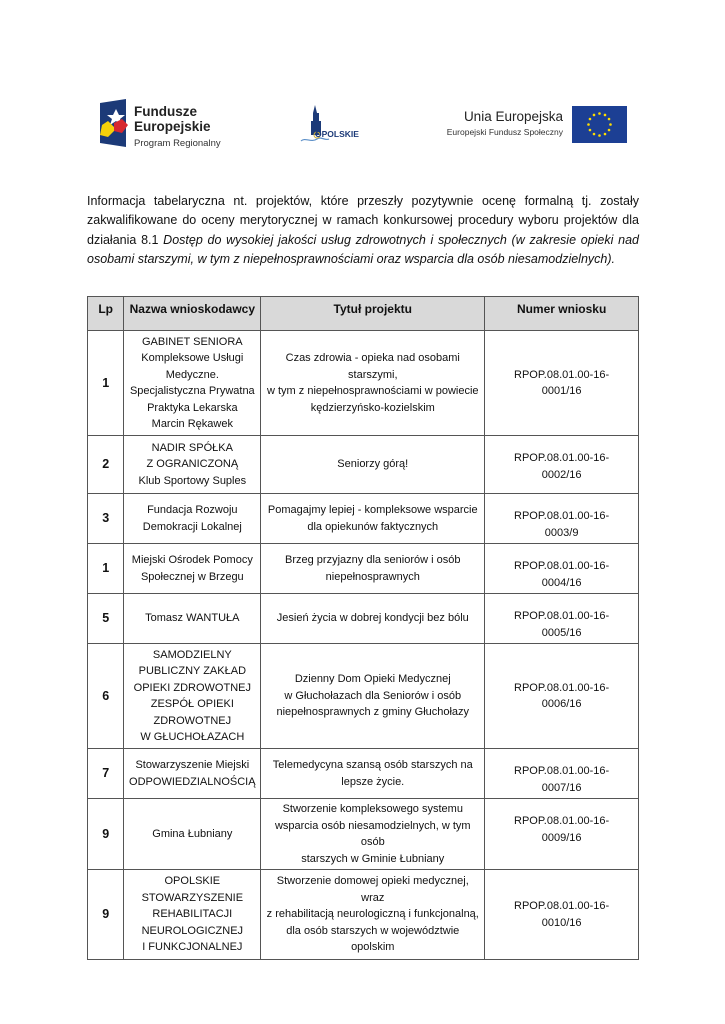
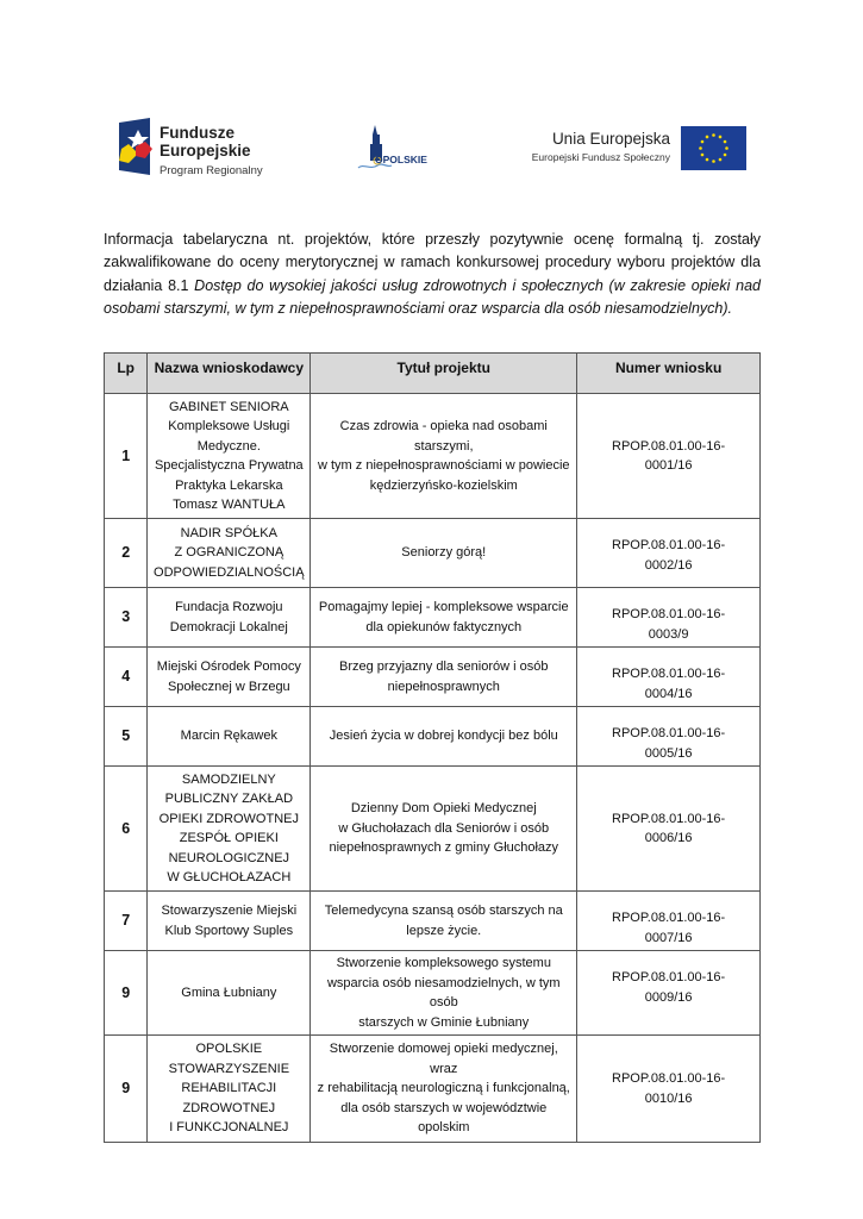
  Fundusze
  Europejskie
  Program Regionalny
  OPOLSKIE
  Unia Europejska
  Europejski Fundusz Społeczny
  Informacja tabelaryczna nt. projektów, które przeszły pozytywnie ocenę formalną tj. zostały zakwalifikowane do oceny merytorycznej w ramach konkursowej procedury wyboru projektów dla działania 8.1 Dostęp do wysokiej jakości usług zdrowotnych i społecznych (w zakresie opieki nad osobami starszymi, w tym z niepełnosprawnościami oraz wsparcia dla osób niesamodzielnych).
  Lp	Nazwa wnioskodawcy	Tytuł projektu	Numer wniosku
- 1	GABINET SENIORAKompleksowe UsługiMedyczne.Specjalistyczna PrywatnaPraktyka LekarskaMarcin Rękawek	Czas zdrowia - opieka nad osobami starszymi,w tym z niepełnosprawnościami w powieciekędzierzyńsko-kozielskim	RPOP.08.01.00-16-0001/16
+ 1	GABINET SENIORAKompleksowe UsługiMedyczne.Specjalistyczna PrywatnaPraktyka LekarskaTomasz WANTUŁA	Czas zdrowia - opieka nad osobami starszymi,w tym z niepełnosprawnościami w powieciekędzierzyńsko-kozielskim	RPOP.08.01.00-16-0001/16
- 2	NADIR SPÓŁKAZ OGRANICZONĄKlub Sportowy Suples	Seniorzy górą!	RPOP.08.01.00-16-0002/16
+ 2	NADIR SPÓŁKAZ OGRANICZONĄODPOWIEDZIALNOŚCIĄ	Seniorzy górą!	RPOP.08.01.00-16-0002/16
  3	Fundacja RozwojuDemokracji Lokalnej	Pomagajmy lepiej - kompleksowe wsparciedla opiekunów faktycznych	RPOP.08.01.00-16-0003/9
- 1	Miejski Ośrodek PomocySpołecznej w Brzegu	Brzeg przyjazny dla seniorów i osóbniepełnosprawnych	RPOP.08.01.00-16-0004/16
+ 4	Miejski Ośrodek PomocySpołecznej w Brzegu	Brzeg przyjazny dla seniorów i osóbniepełnosprawnych	RPOP.08.01.00-16-0004/16
- 5	Tomasz WANTUŁA	Jesień życia w dobrej kondycji bez bólu	RPOP.08.01.00-16-0005/16
+ 5	Marcin Rękawek	Jesień życia w dobrej kondycji bez bólu	RPOP.08.01.00-16-0005/16
- 6	SAMODZIELNYPUBLICZNY ZAKŁADOPIEKI ZDROWOTNEJZESPÓŁ OPIEKIZDROWOTNEJW GŁUCHOŁAZACH	Dzienny Dom Opieki Medycznejw Głuchołazach dla Seniorów i osóbniepełnosprawnych z gminy Głuchołazy	RPOP.08.01.00-16-0006/16
+ 6	SAMODZIELNYPUBLICZNY ZAKŁADOPIEKI ZDROWOTNEJZESPÓŁ OPIEKINEUROLOGICZNEJW GŁUCHOŁAZACH	Dzienny Dom Opieki Medycznejw Głuchołazach dla Seniorów i osóbniepełnosprawnych z gminy Głuchołazy	RPOP.08.01.00-16-0006/16
- 7	Stowarzyszenie MiejskiODPOWIEDZIALNOŚCIĄ	Telemedycyna szansą osób starszych nalepsze życie.	RPOP.08.01.00-16-0007/16
+ 7	Stowarzyszenie MiejskiKlub Sportowy Suples	Telemedycyna szansą osób starszych nalepsze życie.	RPOP.08.01.00-16-0007/16
  9	Gmina Łubniany	Stworzenie kompleksowego systemuwsparcia osób niesamodzielnych, w tym osóbstarszych w Gminie Łubniany	RPOP.08.01.00-16-0009/16
- 9	OPOLSKIESTOWARZYSZENIEREHABILITACJINEUROLOGICZNEJI FUNKCJONALNEJ	Stworzenie domowej opieki medycznej, wrazz rehabilitacją neurologiczną i funkcjonalną,dla osób starszych w województwie opolskim	RPOP.08.01.00-16-0010/16
+ 9	OPOLSKIESTOWARZYSZENIEREHABILITACJIZDROWOTNEJI FUNKCJONALNEJ	Stworzenie domowej opieki medycznej, wrazz rehabilitacją neurologiczną i funkcjonalną,dla osób starszych w województwie opolskim	RPOP.08.01.00-16-0010/16
